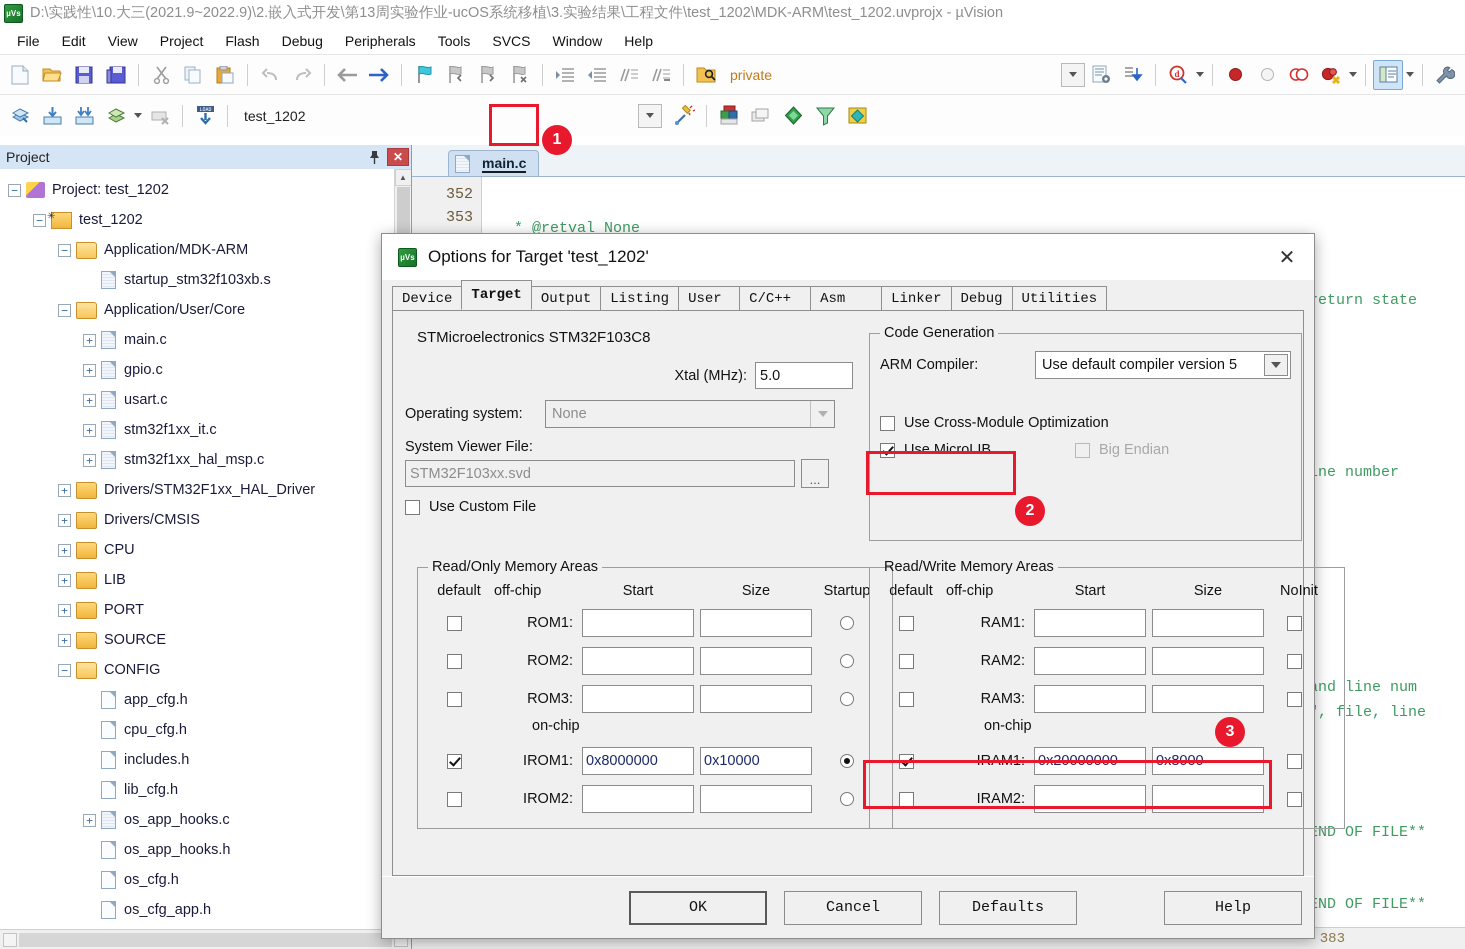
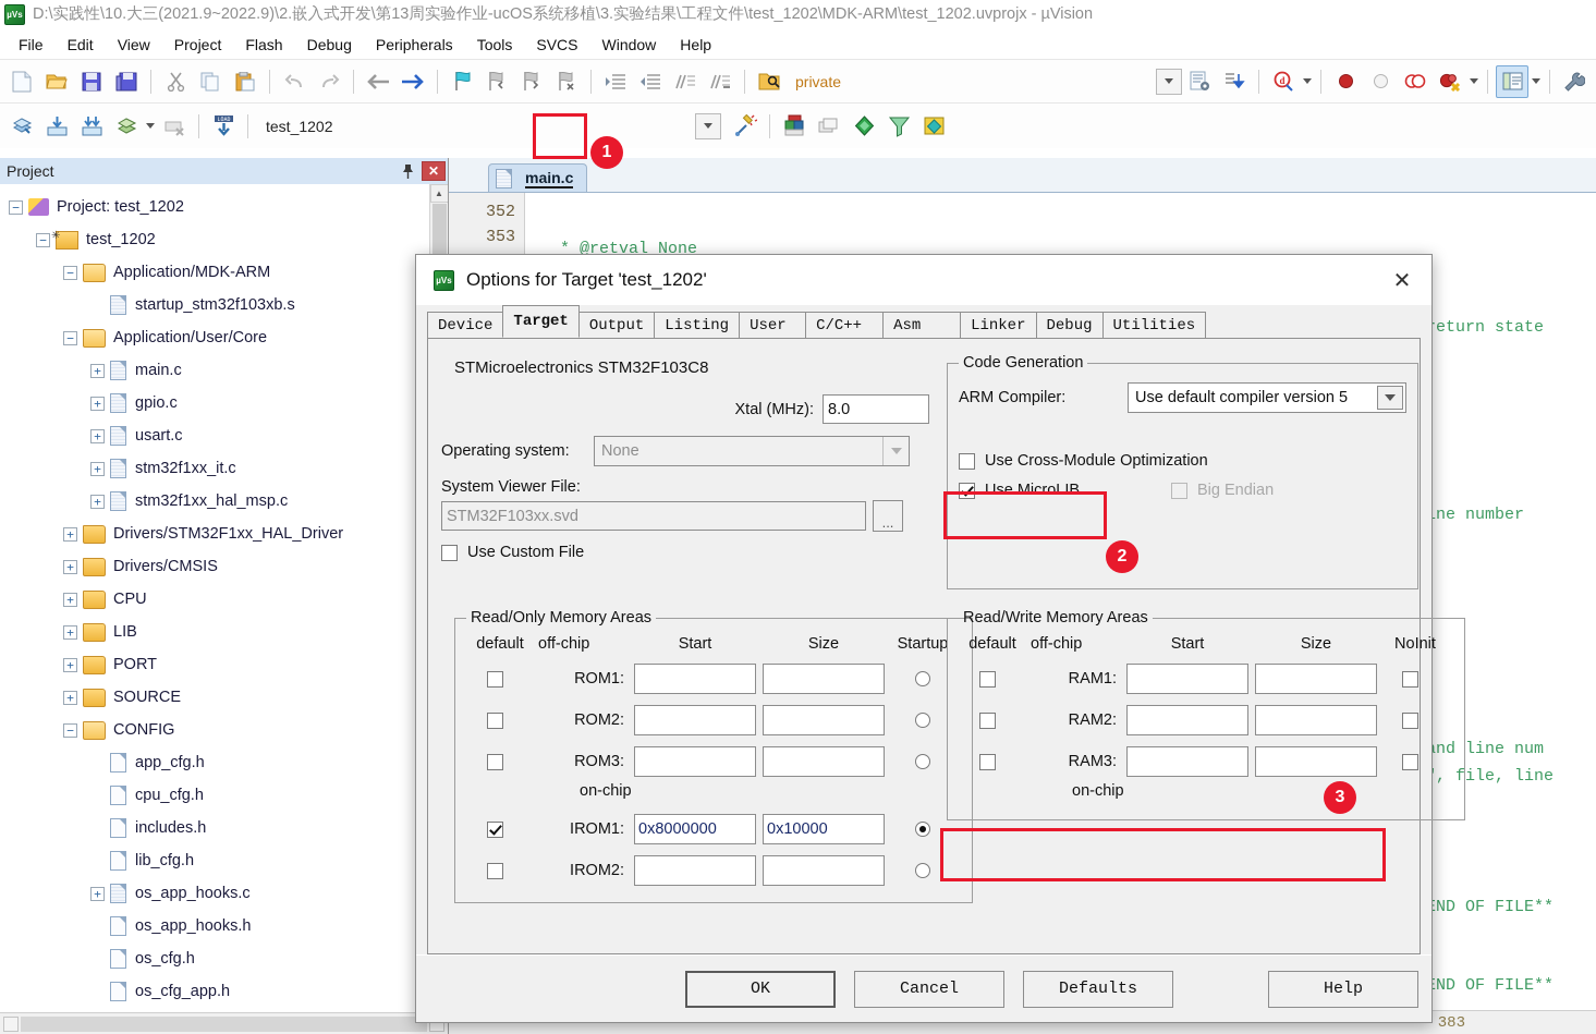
  D:\实践性\10.大三(2021.9~2022.9)\2.嵌入式开发\第13周实验作业-ucOS系统移植\3.实验结果\工程文件\test_1202\MDK-ARM\test_1202.uvprojx - µVision
  File
  Edit
  View
  Project
  Flash
  Debug
  Peripherals
  Tools
  SVCS
  Window
  Help
  private
  d
  test_1202
  Project
  ✕
  −
  Project: test_1202
  −
  test_1202
  −
  Application/MDK-ARM
  startup_stm32f103xb.s
  −
  Application/User/Core
  +
  main.c
  +
  gpio.c
  +
  usart.c
  +
  stm32f1xx_it.c
  +
  stm32f1xx_hal_msp.c
  +
  Drivers/STM32F1xx_HAL_Driver
  +
  Drivers/CMSIS
  +
  CPU
  +
  LIB
  +
  PORT
  +
  SOURCE
  −
  CONFIG
  app_cfg.h
  cpu_cfg.h
  includes.h
  lib_cfg.h
  +
  os_app_hooks.c
  os_app_hooks.h
  os_cfg.h
  os_cfg_app.h
  ▲
  main.c
  352
  353
  * @retval None
  eturn state
  ne number
  nd line num
  , file, line
  ND OF FILE**
  ND OF FILE**
  383
  Options for Target 'test_1202'
  ✕
  Device
  Target
  Output
  Listing
  User
  C/C++
  Asm
  Linker
  Debug
  Utilities
  STMicroelectronics STM32F103C8
  Xtal (MHz):
- 5.0
+ 8.0
  Operating system:
  None
  System Viewer File:
  STM32F103xx.svd
  ...
  Use Custom File
  Code Generation
  ARM Compiler:
  Use default compiler version 5
  Use Cross-Module Optimization
  Use MicroLIB
  Big Endian
  Read/Only Memory Areas
  default
  off-chip
  Start
  Size
  Startup
  ROM1:
  ROM2:
  ROM3:
  on-chip
  IROM1:
  0x8000000
  0x10000
  IROM2:
  Read/Write Memory Areas
  default
  off-chip
  Start
  Size
  NoInit
  RAM1:
  RAM2:
  RAM3:
  on-chip
- IRAM1:
- 0x20000000
- 0x8000
- IRAM2:
  OK
  Cancel
  Defaults
  Help
  1
  2
  3
